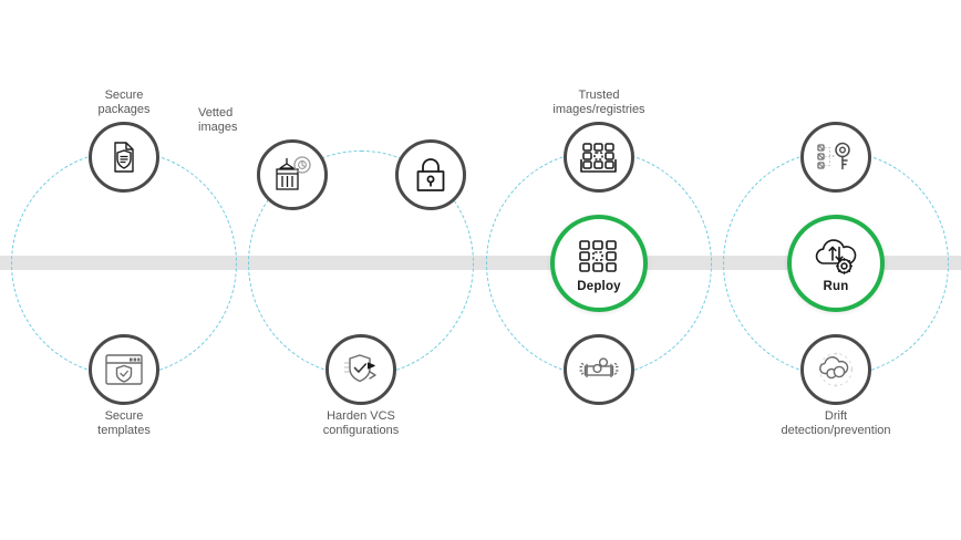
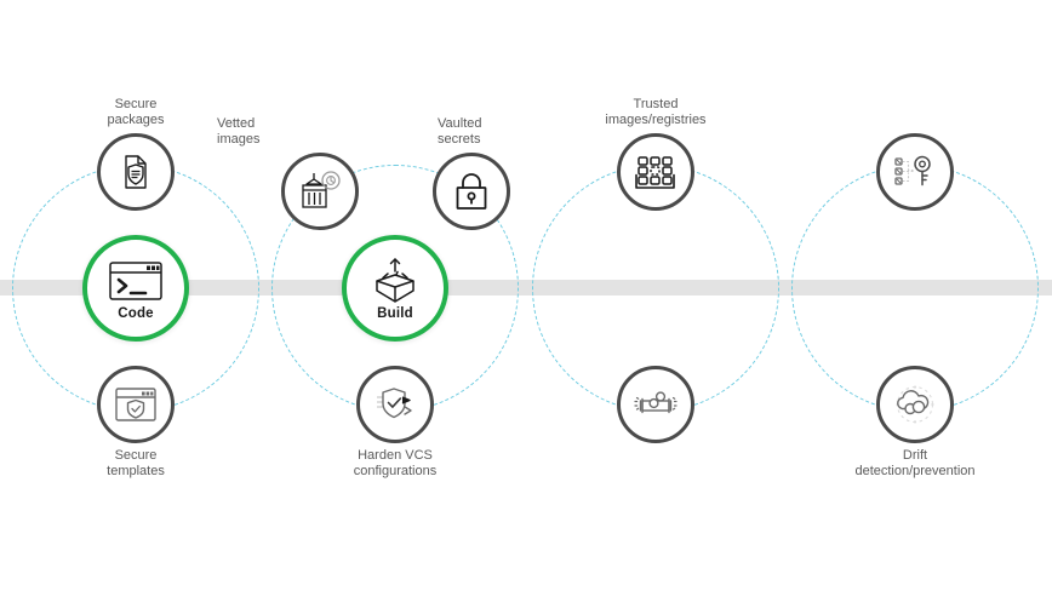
  Secure
  packages
+ Code
  Secure
  templates
  Vetted
  images
+ Vaulted
+ secrets
+ Build
  Harden VCS
  configurations
  Trusted
  images/registries
- Deploy
- Run
  Drift
  detection/prevention
